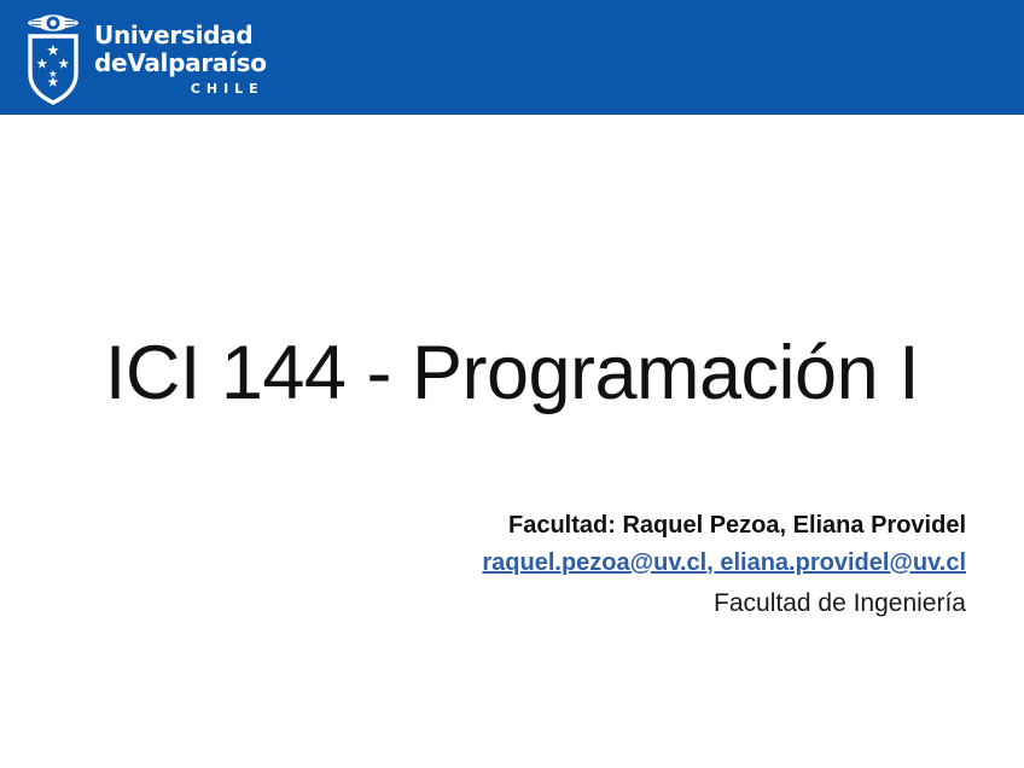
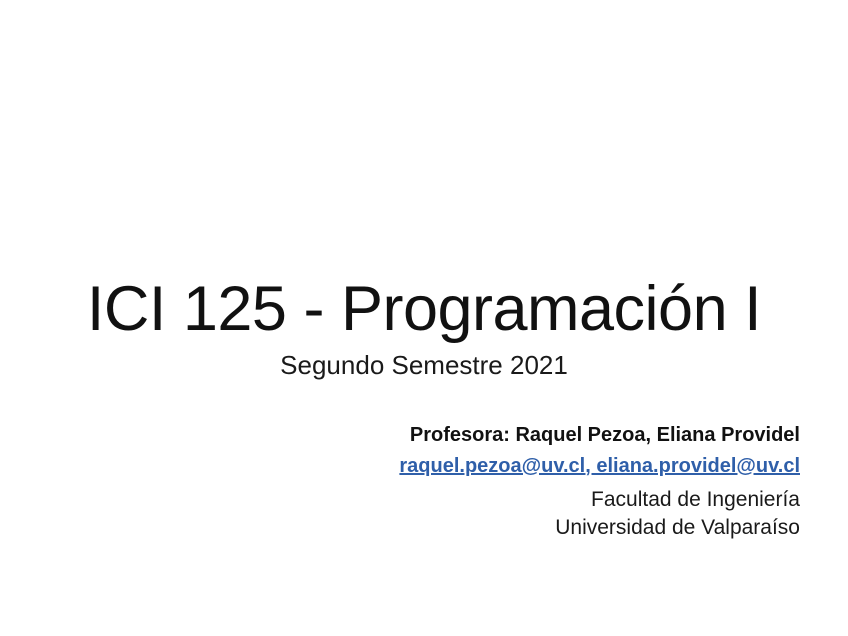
- Universidad
- deValparaíso
- CHILE
- ICI 144 - Programación I
+ ICI 125 - Programación I
+ Segundo Semestre 2021
- Facultad: Raquel Pezoa, Eliana Providel
+ Profesora: Raquel Pezoa, Eliana Providel
  raquel.pezoa@uv.cl, eliana.providel@uv.cl
  Facultad de Ingeniería
+ Universidad de Valparaíso
